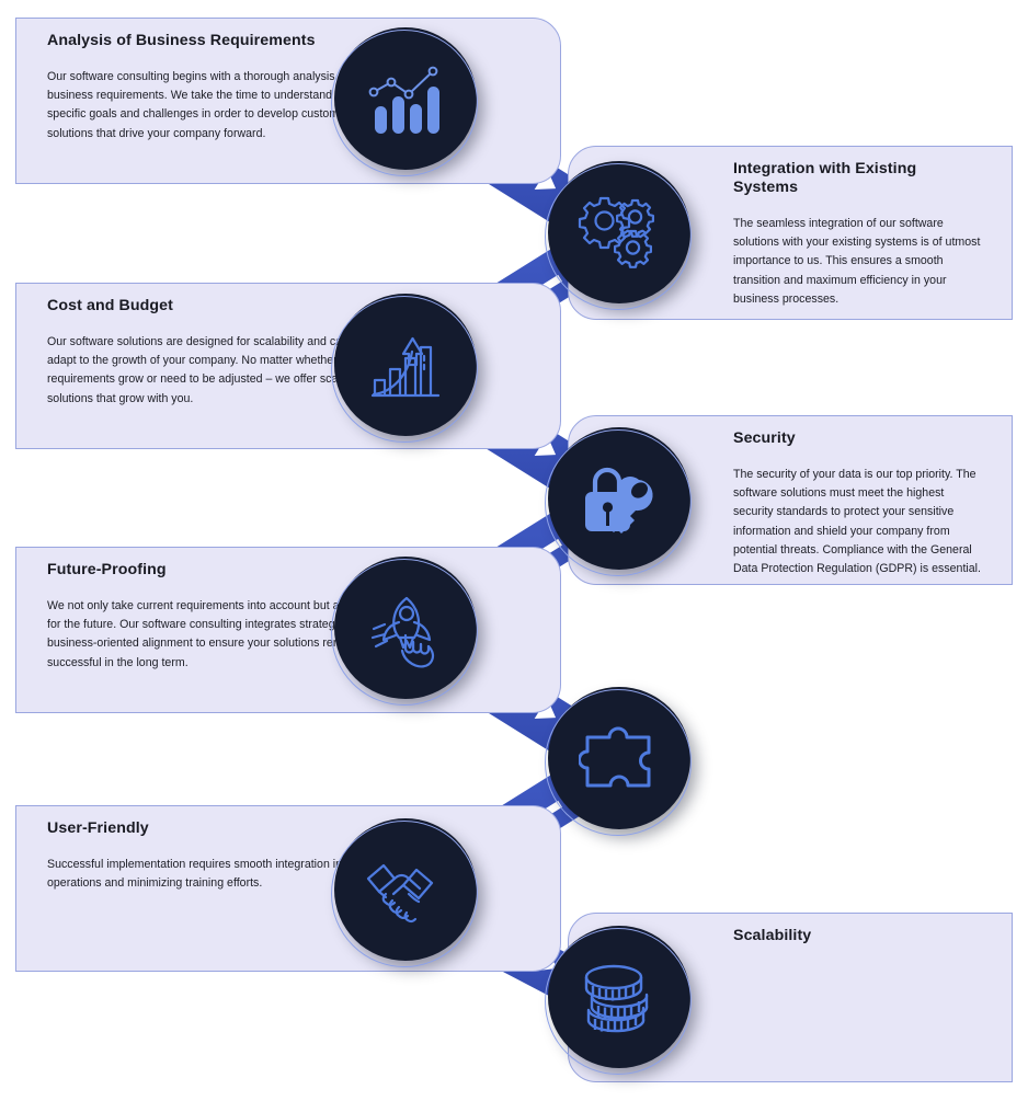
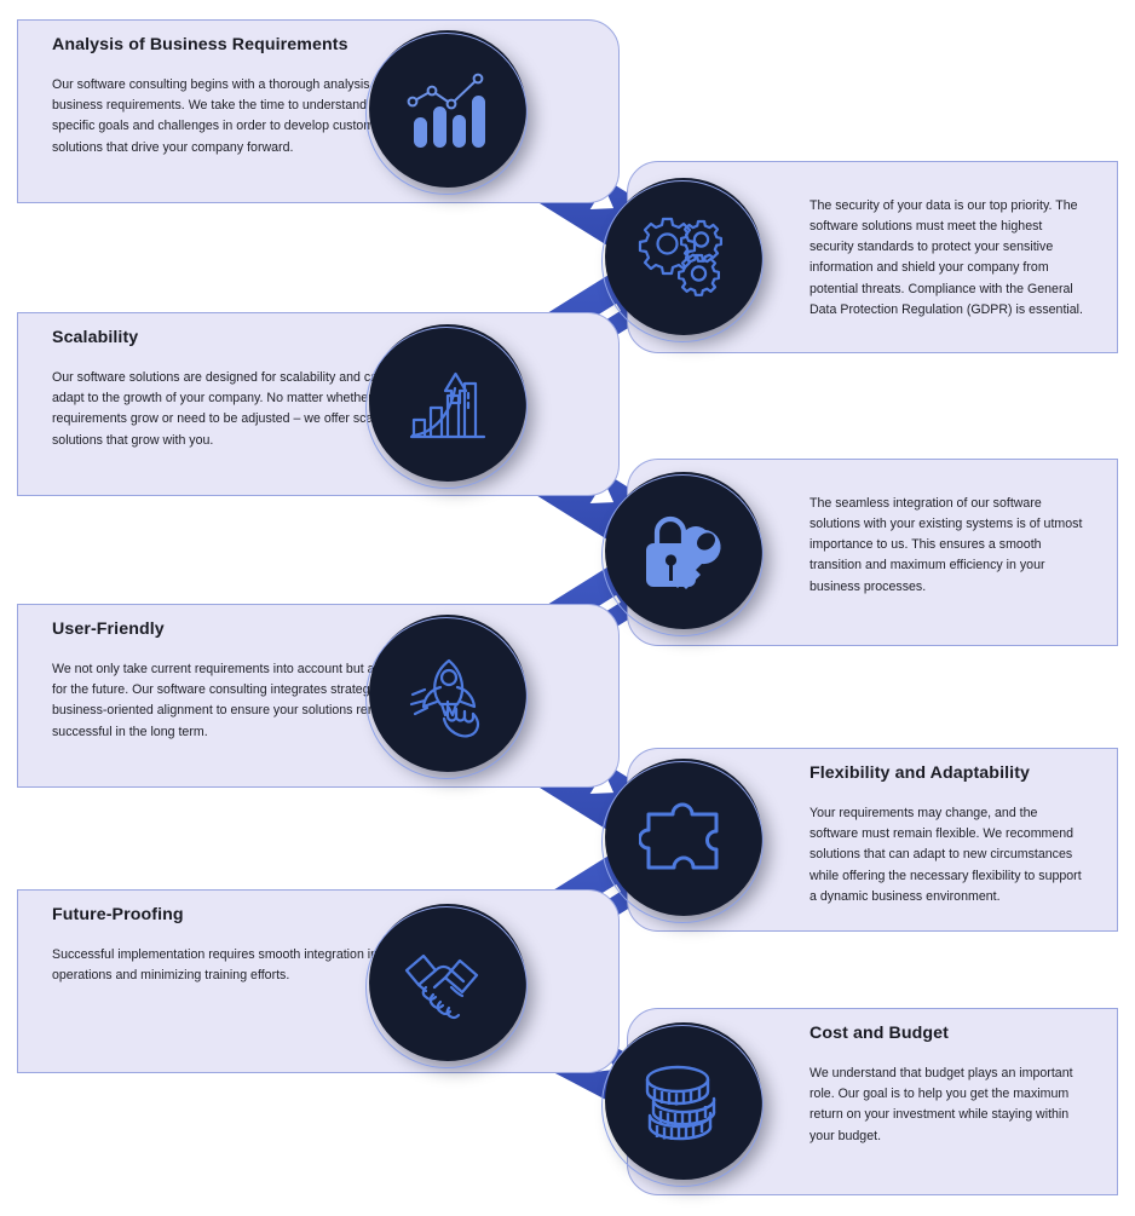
  Analysis of Business Requirements
  Our software consulting begins with a thorough analysis business requirements. We take the time to understand specific goals and challenges in order to develop custo solutions that drive your company forward.
- Integration with Existing Systems
- The seamless integration of our software solutions with your existing systems is of utmost importance to us. This ensures a smooth transition and maximum efficiency in your business processes.
+ The security of your data is our top priority. The software solutions must meet the highest security standards to protect your sensitive information and shield your company from potential threats. Compliance with the General Data Protection Regulation (GDPR) is essential.
- Cost and Budget
+ Scalability
  Our software solutions are designed for scalability and c adapt to the growth of your company. No matter whethe requirements grow or need to be adjusted – we offer sc solutions that grow with you.
- Security
- The security of your data is our top priority. The software solutions must meet the highest security standards to protect your sensitive information and shield your company from potential threats. Compliance with the General Data Protection Regulation (GDPR) is essential.
+ The seamless integration of our software solutions with your existing systems is of utmost importance to us. This ensures a smooth transition and maximum efficiency in your business processes.
- Future-Proofing
+ User-Friendly
  We not only take current requirements into account but for the future. Our software consulting integrates strate business-oriented alignment to ensure your solutions re successful in the long term.
+ Flexibility and Adaptability
+ Your requirements may change, and the software must remain flexible. We recommend solutions that can adapt to new circumstances while offering the necessary flexibility to support a dynamic business environment.
- User-Friendly
+ Future-Proofing
  Successful implementation requires smooth integration i operations and minimizing training efforts.
- Scalability
+ Cost and Budget
+ We understand that budget plays an important role. Our goal is to help you get the maximum return on your investment while staying within your budget.
